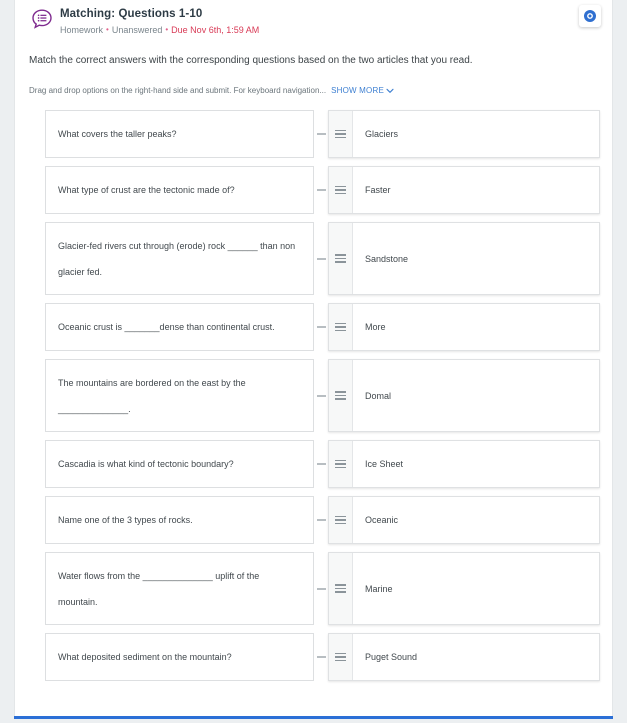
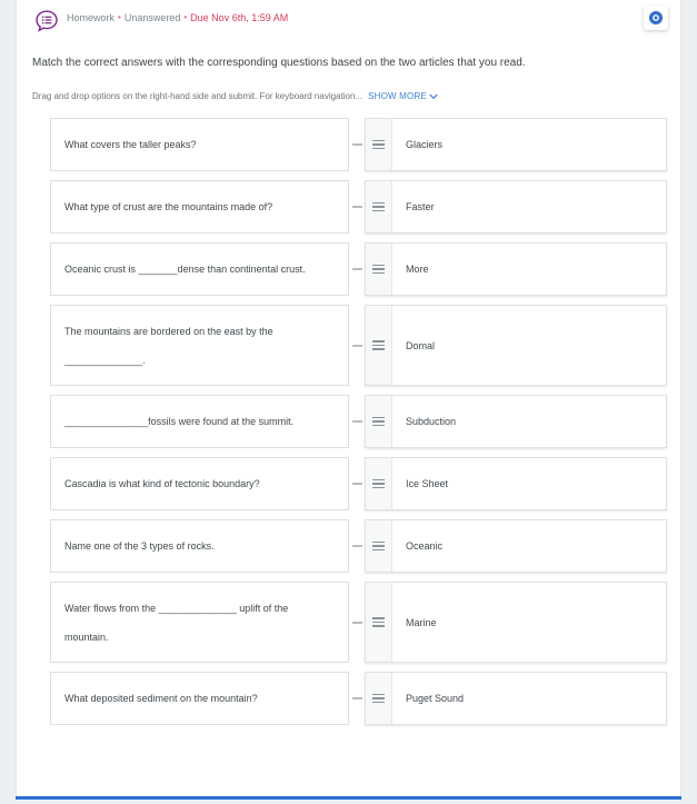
- Matching: Questions 1-10
  Homework • Unanswered • Due Nov 6th, 1:59 AM
  Match the correct answers with the corresponding questions based on the two articles that you read.
  Drag and drop options on the right-hand side and submit. For keyboard navigation... SHOW MORE
  What covers the taller peaks?
  Glaciers
- What type of crust are the tectonic made of?
+ What type of crust are the mountains made of?
  Faster
- Glacier-fed rivers cut through (erode) rock ______ than non glacier fed.
- Sandstone
  Oceanic crust is _______dense than continental crust.
  More
  The mountains are bordered on the east by the ______________.
  Domal
+ _______________fossils were found at the summit.
+ Subduction
  Cascadia is what kind of tectonic boundary?
  Ice Sheet
  Name one of the 3 types of rocks.
  Oceanic
  Water flows from the ______________ uplift of the mountain.
  Marine
  What deposited sediment on the mountain?
  Puget Sound
